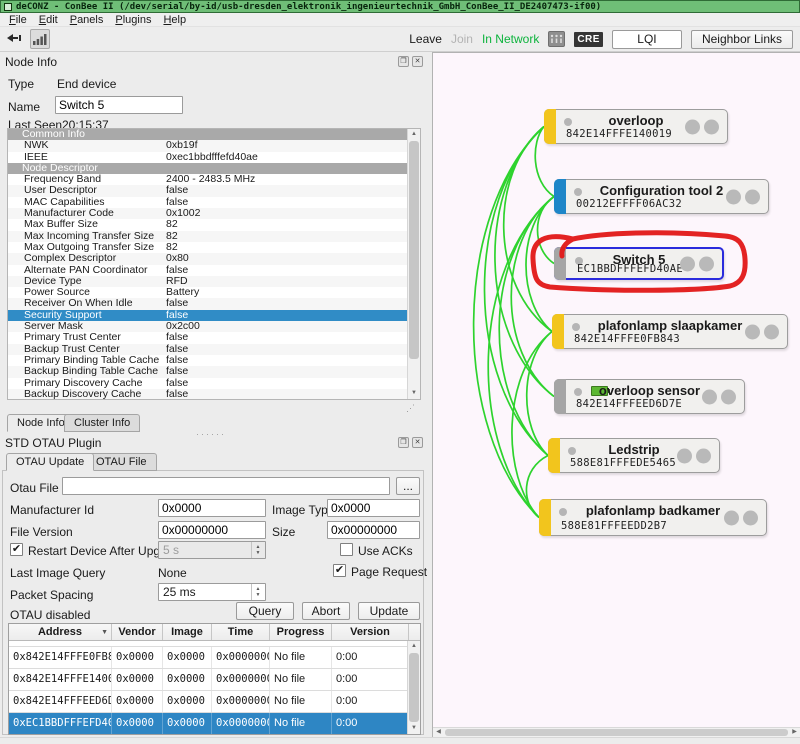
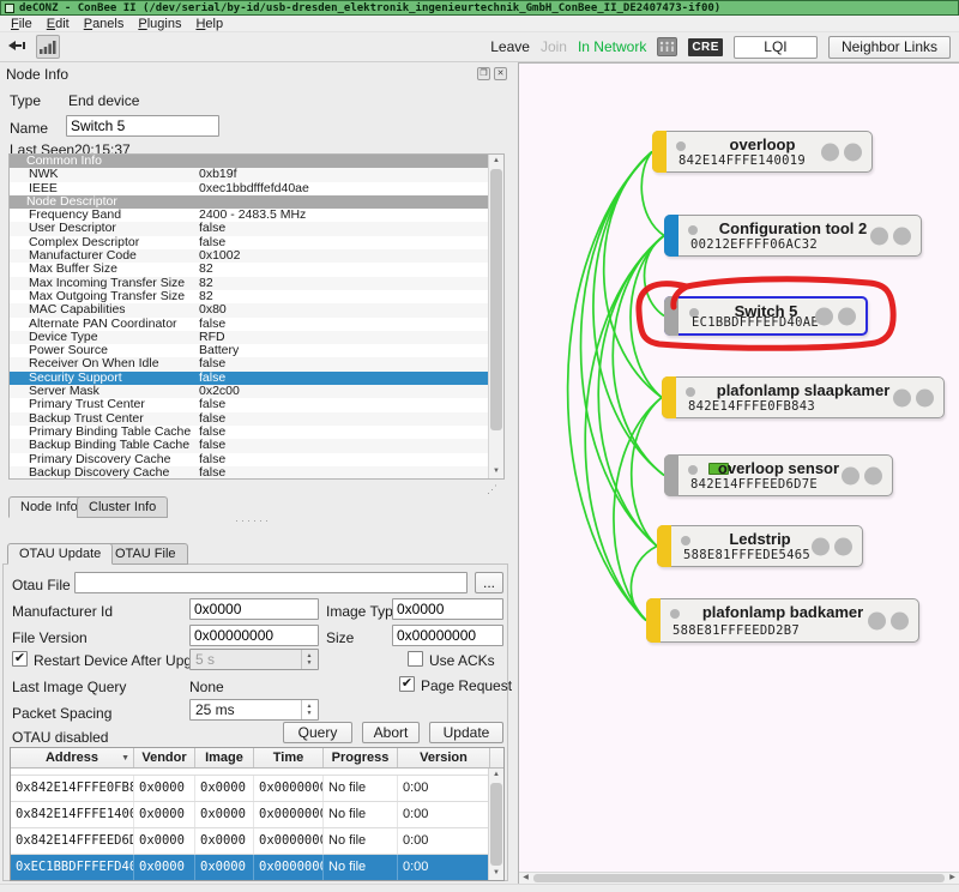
  deCONZ - ConBee II (/dev/serial/by-id/usb-dresden_elektronik_ingenieurtechnik_GmbH_ConBee_II_DE2407473-if00)
  File
  Edit
  Panels
  Plugins
  Help
  Leave
  Join
  In Network
  CRE
  LQI
  Neighbor Links
  Node Info
  Type
  End device
  Name
  Switch 5
  Last Seen
  20:15:37
  Common Info
  NWK
  0xb19f
  IEEE
  0xec1bbdfffefd40ae
  Node Descriptor
  Frequency Band
  2400 - 2483.5 MHz
  User Descriptor
  false
- MAC Capabilities
+ Complex Descriptor
  false
  Manufacturer Code
  0x1002
  Max Buffer Size
  82
  Max Incoming Transfer Size
  82
  Max Outgoing Transfer Size
  82
- Complex Descriptor
+ MAC Capabilities
  0x80
  Alternate PAN Coordinator
  false
  Device Type
  RFD
  Power Source
  Battery
  Receiver On When Idle
  false
  Security Support
  false
  Server Mask
  0x2c00
  Primary Trust Center
  false
  Backup Trust Center
  false
  Primary Binding Table Cache
  false
  Backup Binding Table Cache
  false
  Primary Discovery Cache
  false
  Backup Discovery Cache
  false
  ⋰
  Node Info
  Cluster Info
  ······
- STD OTAU Plugin
  OTAU Update
  OTAU File
  Otau File
  ...
  Manufacturer Id
  0x0000
  Image Typ
  0x0000
  File Version
  0x00000000
  Size
  0x00000000
  ✔
  Restart Device After Upg
  5 s
  Use ACKs
  Last Image Query
  None
  ✔
  Page Request
  Packet Spacing
  25 ms
  OTAU disabled
  Query
  Abort
  Update
  Address
  Vendor
  Image
  Time
  Progress
  Version
  0x842E14FFFE0FB8
  0x0000
  0x0000
  0x0000000
  No file
  0:00
  0x842E14FFFE1400
  0x0000
  0x0000
  0x0000000
  No file
  0:00
  0x842E14FFFEED6D
  0x0000
  0x0000
  0x0000000
  No file
  0:00
  0xEC1BBDFFFEFD40
  0x0000
  0x0000
  0x0000000
  No file
  0:00
  overloop
  842E14FFFE140019
  Configuration tool 2
  00212EFFFF06AC32
  Switch 5
  EC1BBDFFFEFD40AE
  plafonlamp slaapkamer
  842E14FFFE0FB843
  overloop sensor
  842E14FFFEED6D7E
  Ledstrip
  588E81FFFEDE5465
  plafonlamp badkamer
  588E81FFFEEDD2B7
